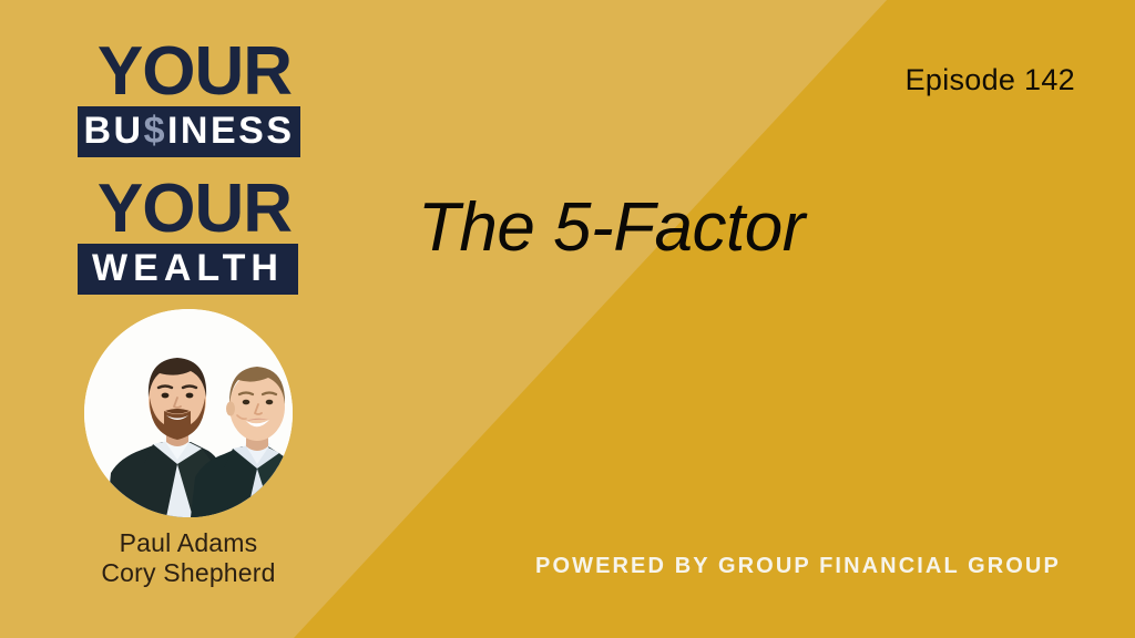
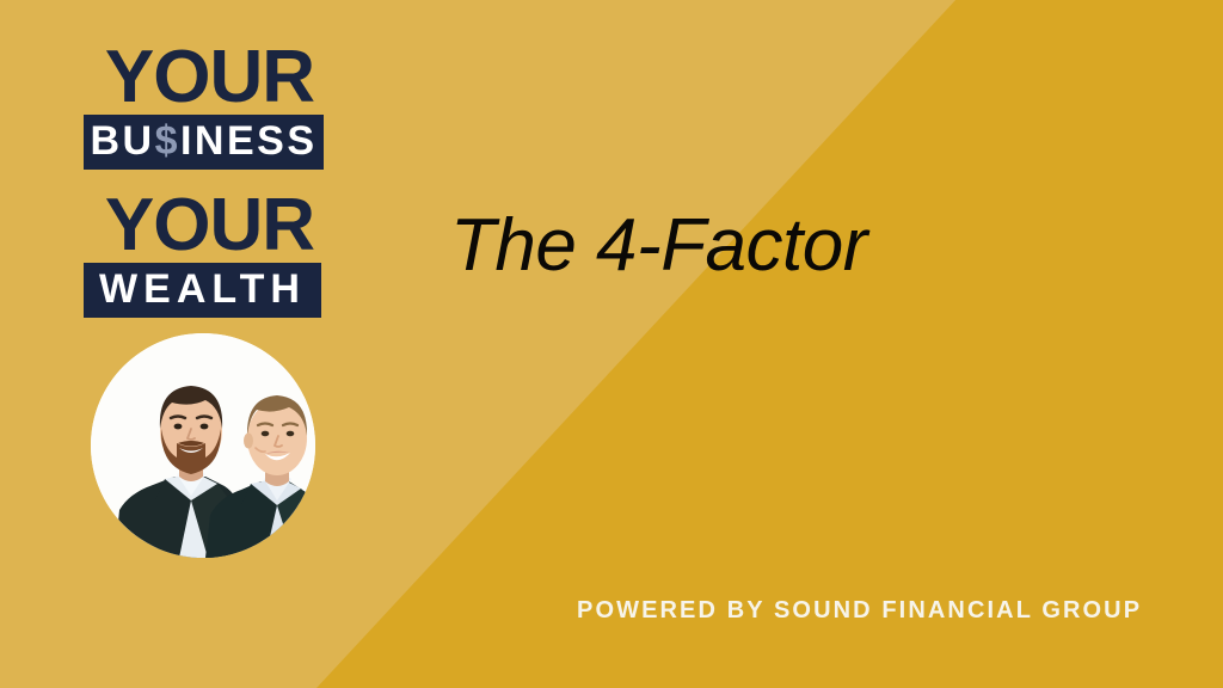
  YOUR
  BU$INESS
  YOUR
  WEALTH
- Paul Adams
- Cory Shepherd
- Episode 142
- The 5-Factor
+ The 4-Factor
- POWERED BY GROUP FINANCIAL GROUP
+ POWERED BY SOUND FINANCIAL GROUP
